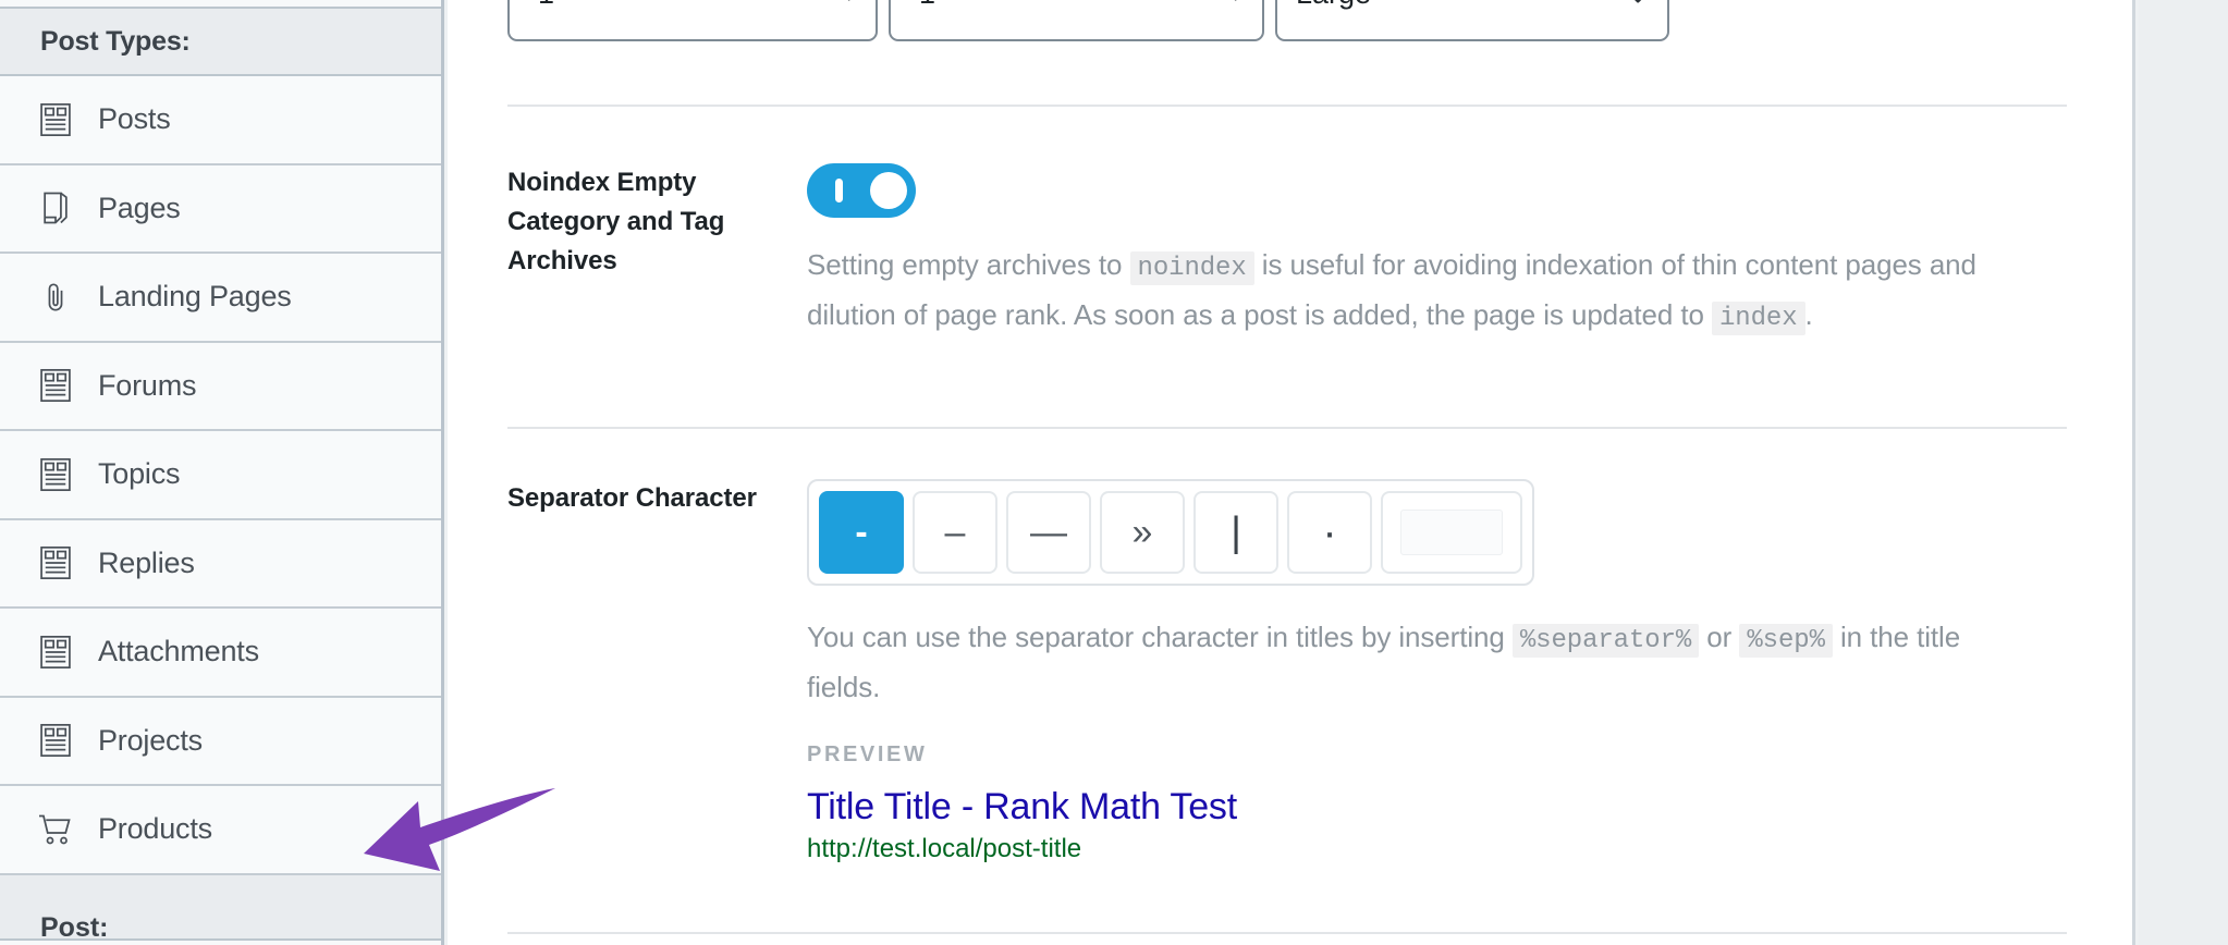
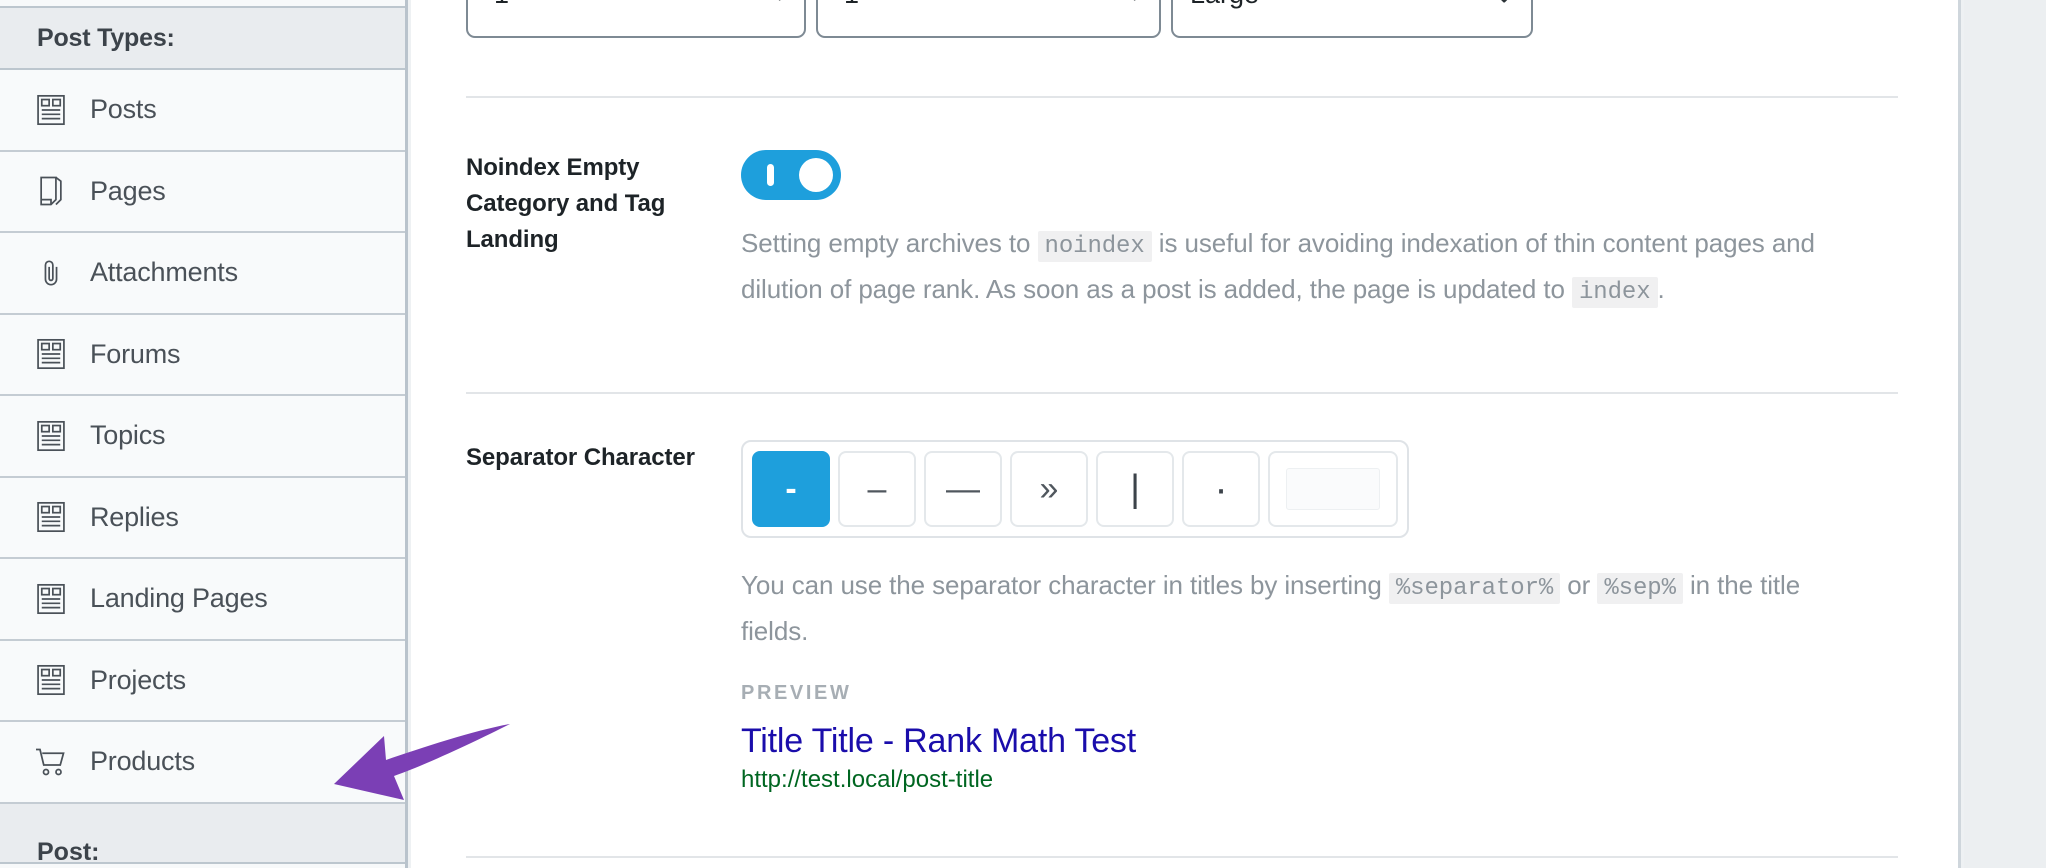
  Post Types:
  Posts
  Pages
- Landing Pages
+ Attachments
  Forums
  Topics
  Replies
- Attachments
+ Landing Pages
  Projects
  Products
  Post:
- Noindex Empty Category and Tag Archives
+ Noindex Empty Category and Tag Landing
  Setting empty archives to noindex is useful for avoiding indexation of thin content pages and dilution of page rank. As soon as a post is added, the page is updated to index .
  Separator Character
  -
  –
  —
  »
  |
  ·
  You can use the separator character in titles by inserting %separator% or %sep% in the title fields.
  PREVIEW
  Title Title - Rank Math Test
  http://test.local/post-title
